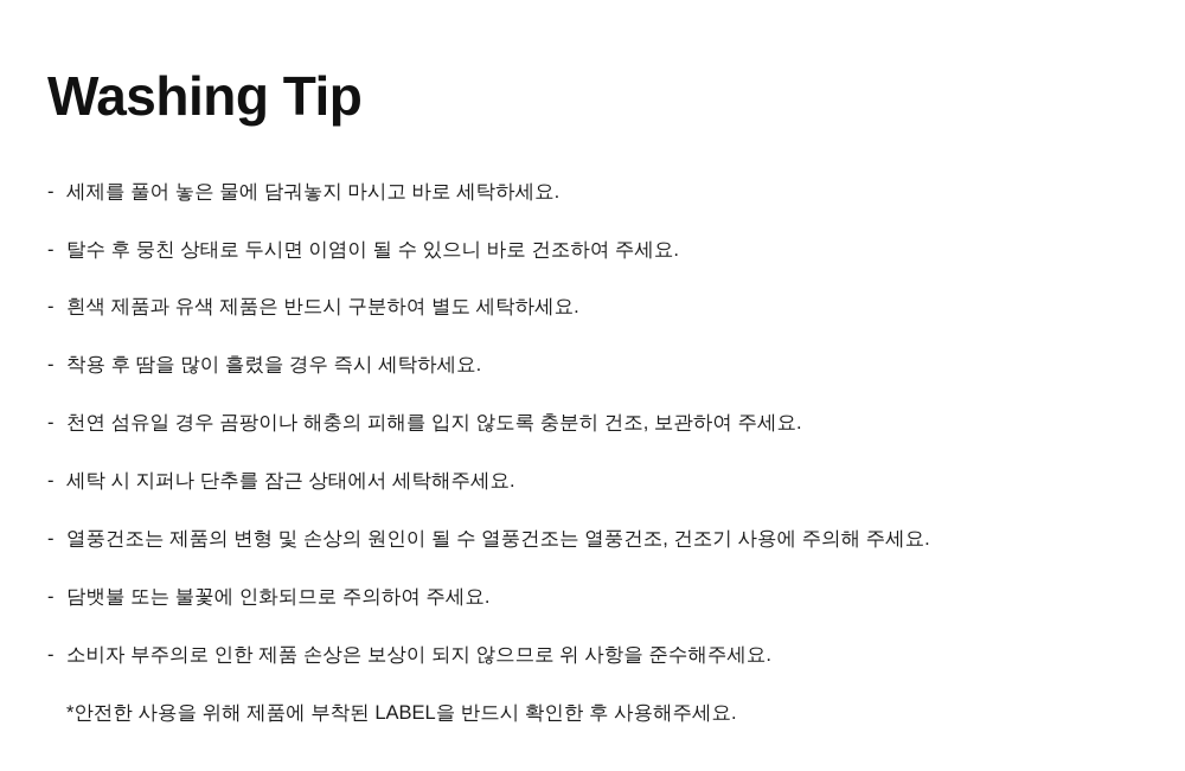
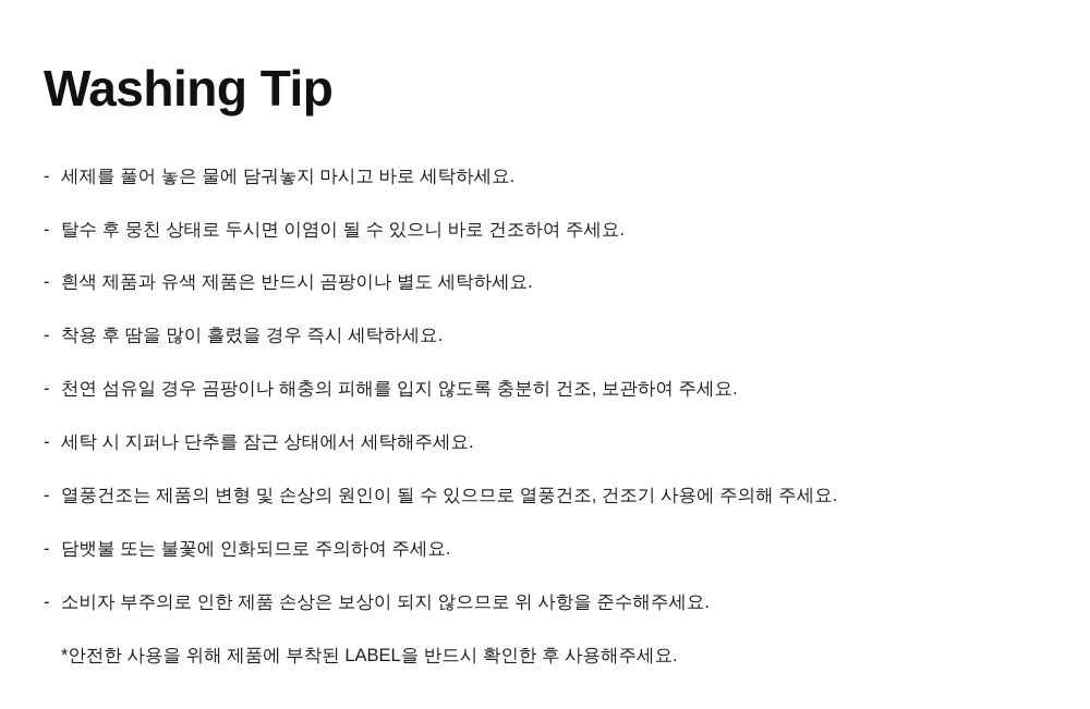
  Washing Tip
  -
  세제를 풀어 놓은 물에 담궈놓지 마시고 바로 세탁하세요.
  -
  탈수 후 뭉친 상태로 두시면 이염이 될 수 있으니 바로 건조하여 주세요.
  -
- 흰색 제품과 유색 제품은 반드시 구분하여 별도 세탁하세요.
+ 흰색 제품과 유색 제품은 반드시 곰팡이나 별도 세탁하세요.
  -
  착용 후 땀을 많이 흘렸을 경우 즉시 세탁하세요.
  -
  천연 섬유일 경우 곰팡이나 해충의 피해를 입지 않도록 충분히 건조, 보관하여 주세요.
  -
  세탁 시 지퍼나 단추를 잠근 상태에서 세탁해주세요.
  -
- 열풍건조는 제품의 변형 및 손상의 원인이 될 수 열풍건조는 열풍건조, 건조기 사용에 주의해 주세요.
+ 열풍건조는 제품의 변형 및 손상의 원인이 될 수 있으므로 열풍건조, 건조기 사용에 주의해 주세요.
  -
  담뱃불 또는 불꽃에 인화되므로 주의하여 주세요.
  -
  소비자 부주의로 인한 제품 손상은 보상이 되지 않으므로 위 사항을 준수해주세요.
  *안전한 사용을 위해 제품에 부착된 LABEL을 반드시 확인한 후 사용해주세요.
